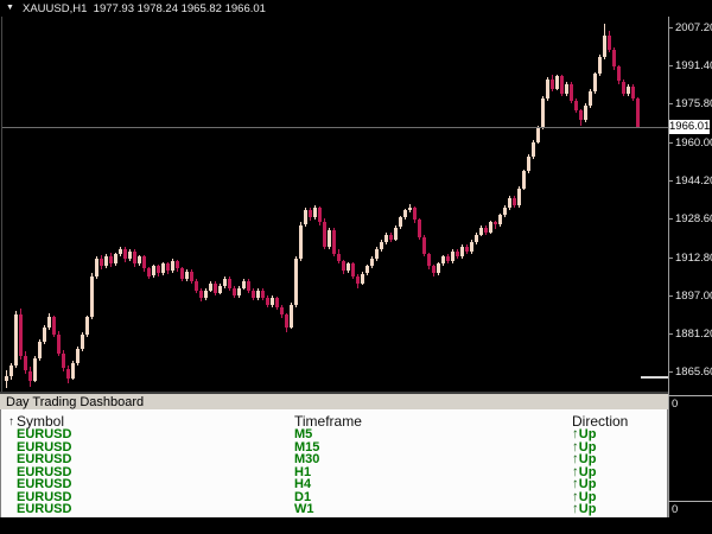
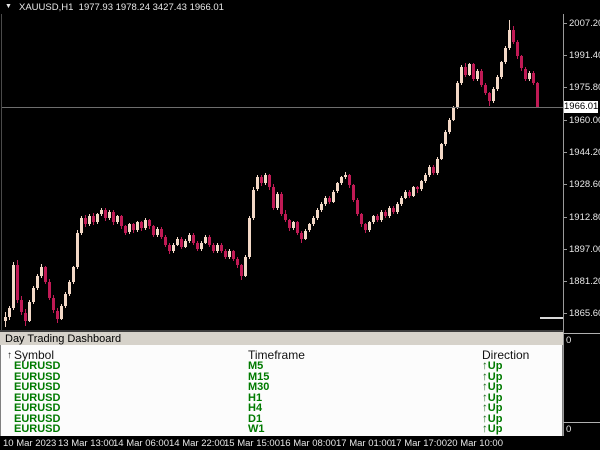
- XAUUSD,H1 1977.93 1978.24 1965.82 1966.01
+ XAUUSD,H1 1977.93 1978.24 3427.43 1966.01
  2007.2
  1991.4
  1975.8
  1960.0
  1944.2
  1928.6
  1912.8
  1897.0
  1881.2
  1865.6
  1966.01
  0
  0
  Day Trading Dashboard
  ↑
  Symbol
  Timeframe
  Direction
  EURUSD
  M5
  ↑Up
  EURUSD
  M15
  ↑Up
  EURUSD
  M30
  ↑Up
  EURUSD
  H1
  ↑Up
  EURUSD
  H4
  ↑Up
  EURUSD
  D1
  ↑Up
  EURUSD
  W1
  ↑Up
+ 10 Mar 2023
+ 13 Mar 13:00
+ 14 Mar 06:00
+ 14 Mar 22:00
+ 15 Mar 15:00
+ 16 Mar 08:00
+ 17 Mar 01:00
+ 17 Mar 17:00
+ 20 Mar 10:00
